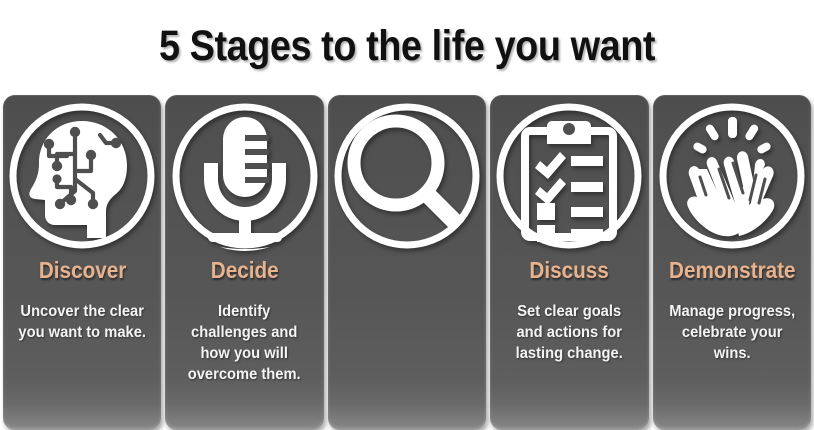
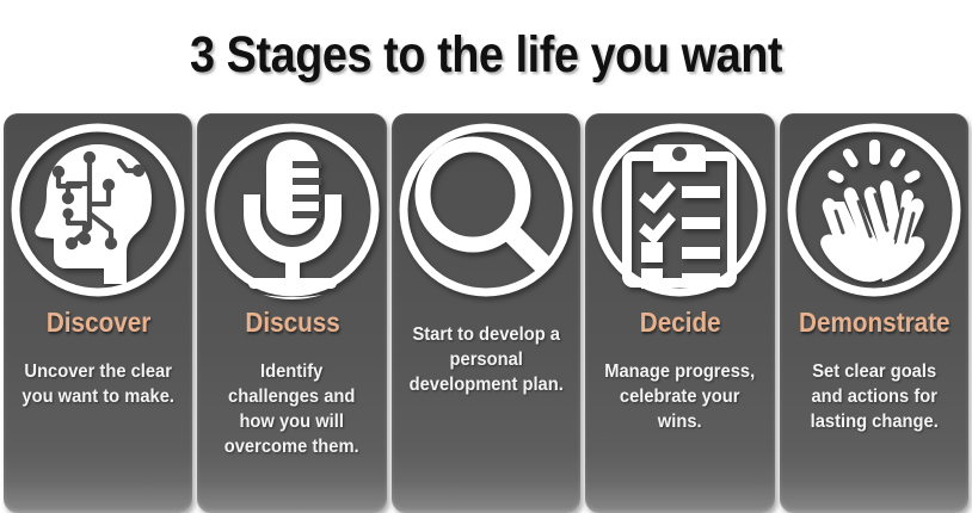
- 5 Stages to the life you want
+ 3 Stages to the life you want
  Discover
  Uncover the clear you want to make.
- Decide
+ Discuss
  Identify challenges and how you will overcome them.
+ Start to develop a personal development plan.
- Discuss
+ Decide
- Set clear goals and actions for lasting change.
+ Manage progress, celebrate your wins.
  Demonstrate
- Manage progress, celebrate your wins.
+ Set clear goals and actions for lasting change.
